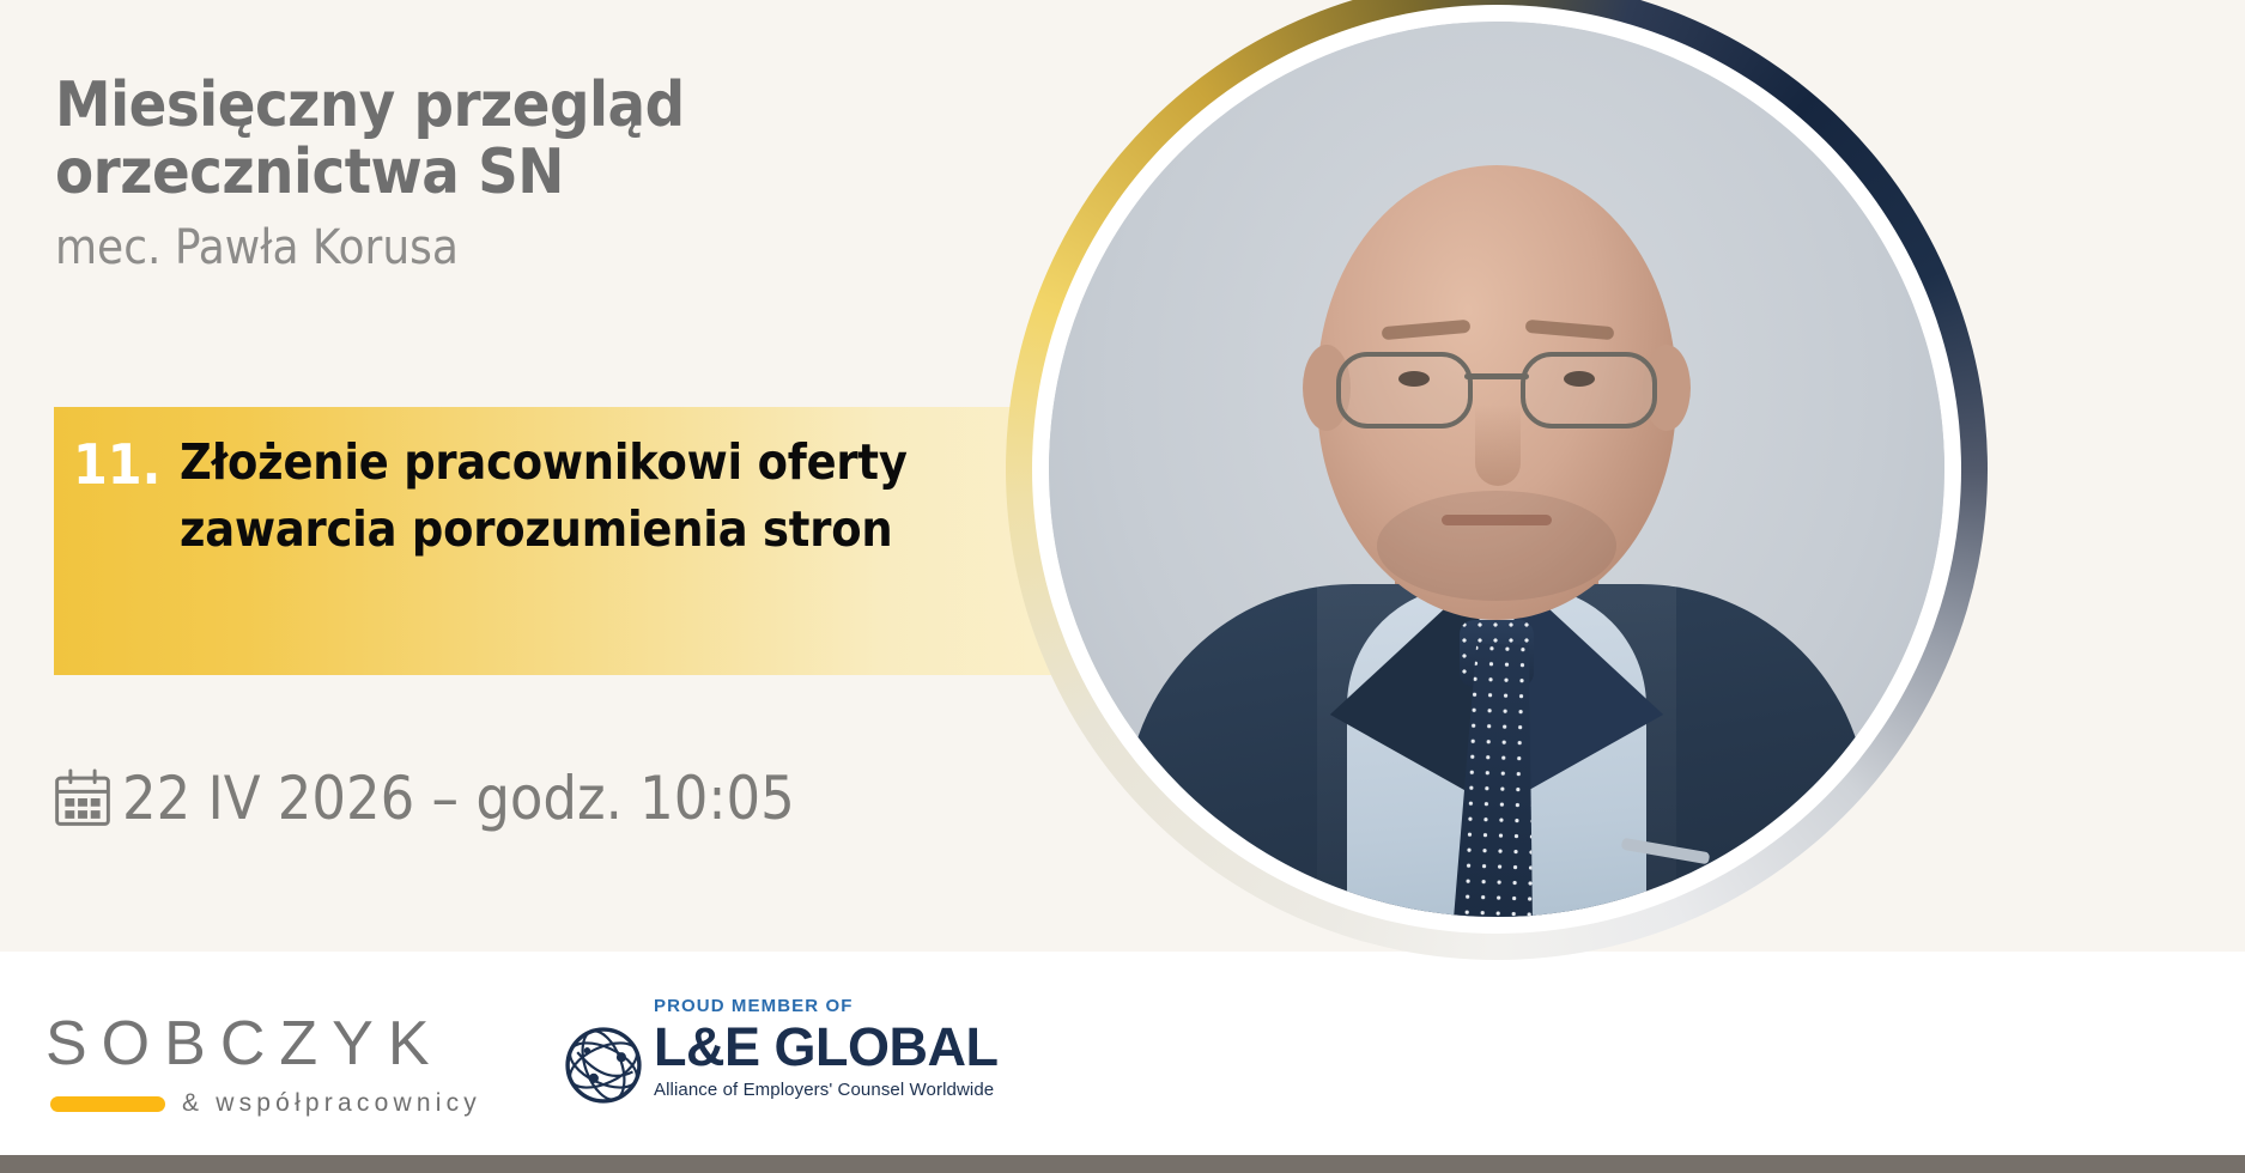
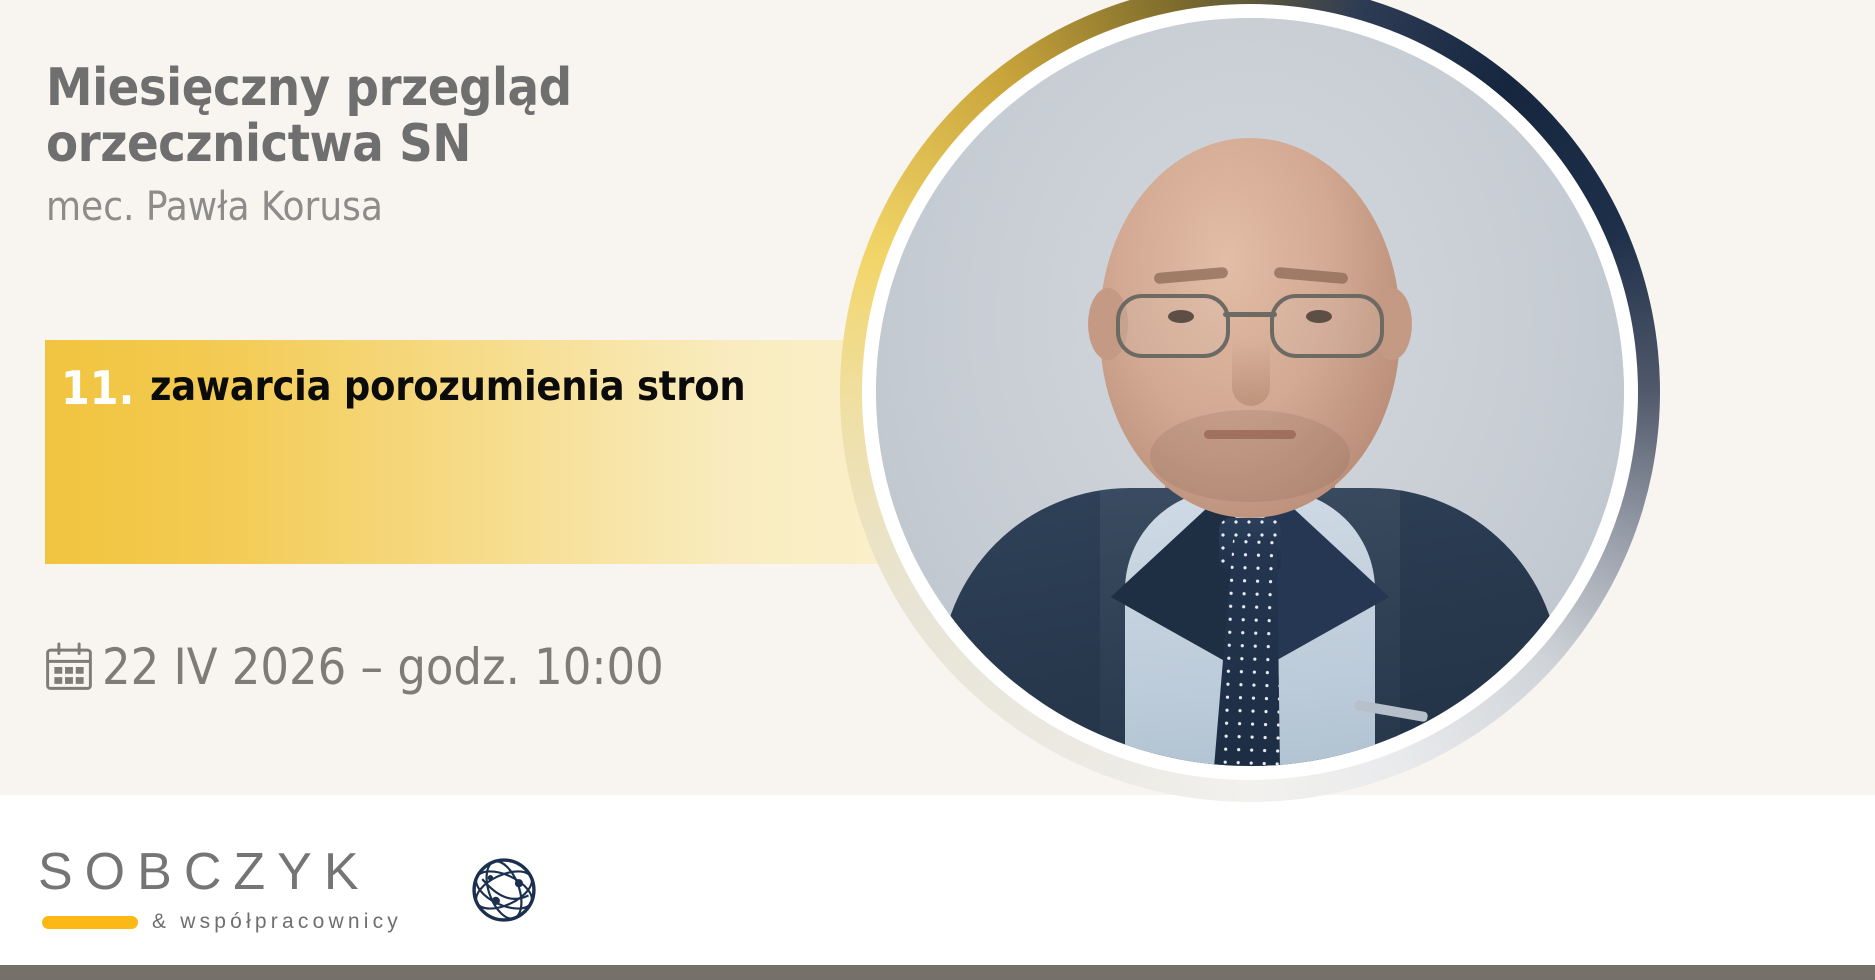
  Miesięczny przegląd
  orzecznictwa SN
  mec. Pawła Korusa
  11.
- Złożenie pracownikowi oferty
  zawarcia porozumienia stron
- 22 IV 2026 – godz. 10:05
+ 22 IV 2026 – godz. 10:00
  SOBCZYK
  & współpracownicy
- PROUD MEMBER OF
- L&E GLOBAL
- Alliance of Employers' Counsel Worldwide
